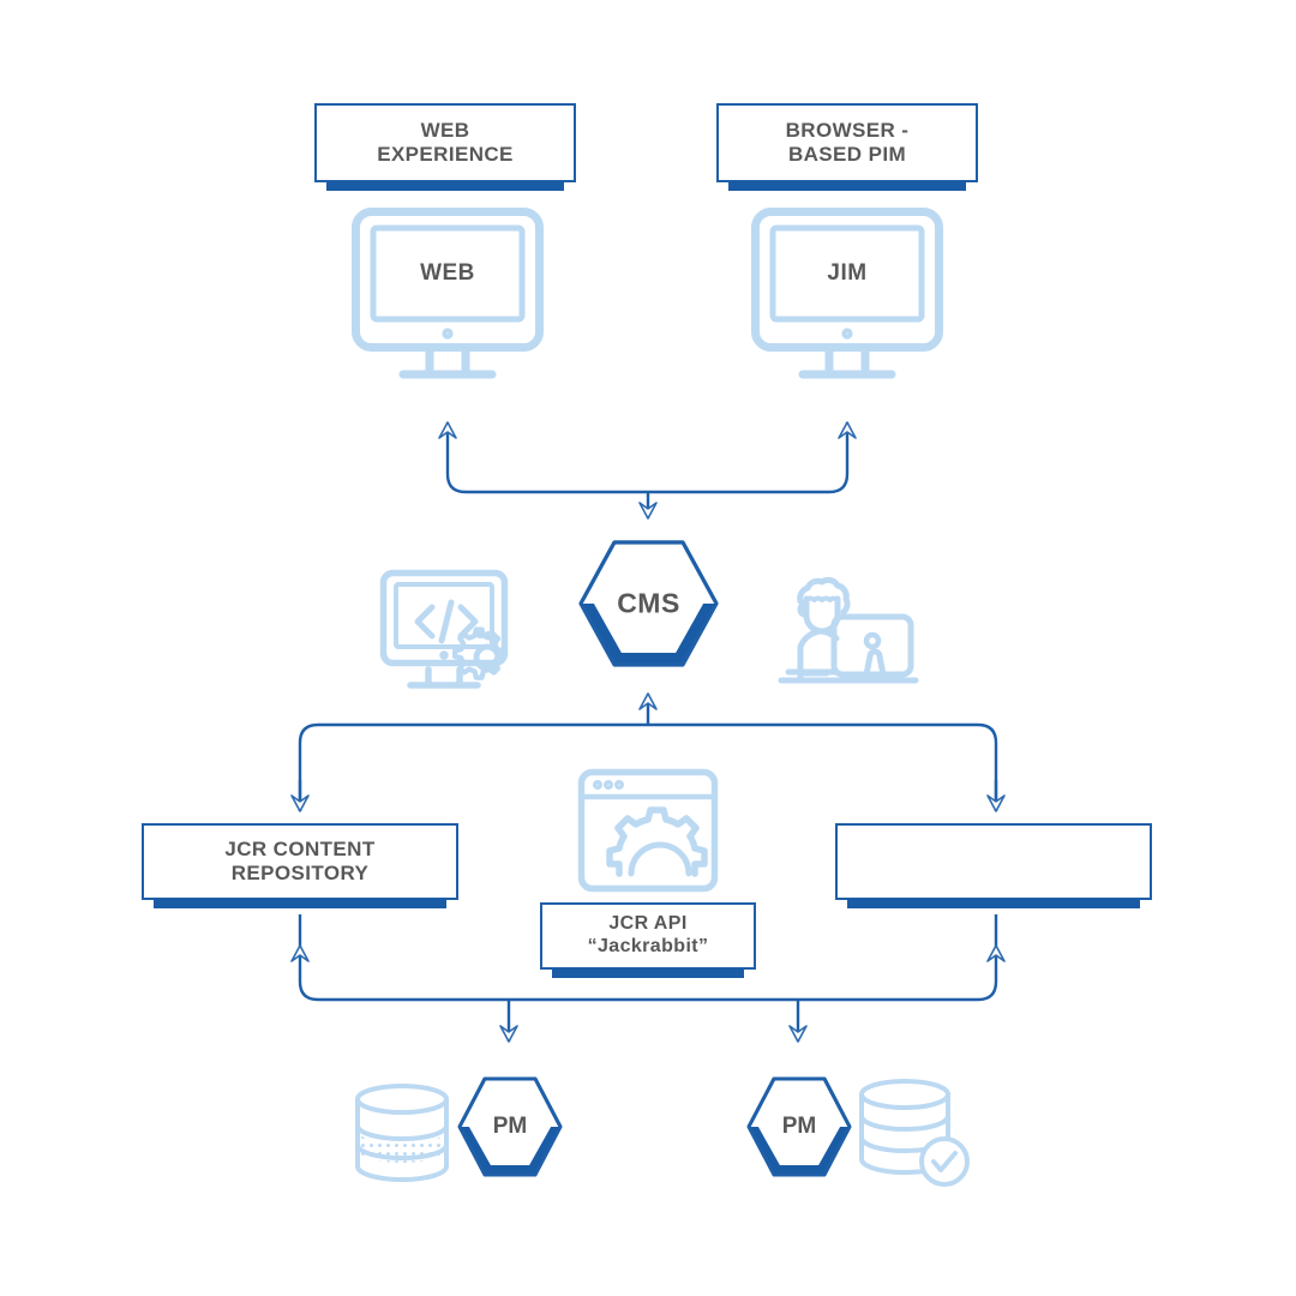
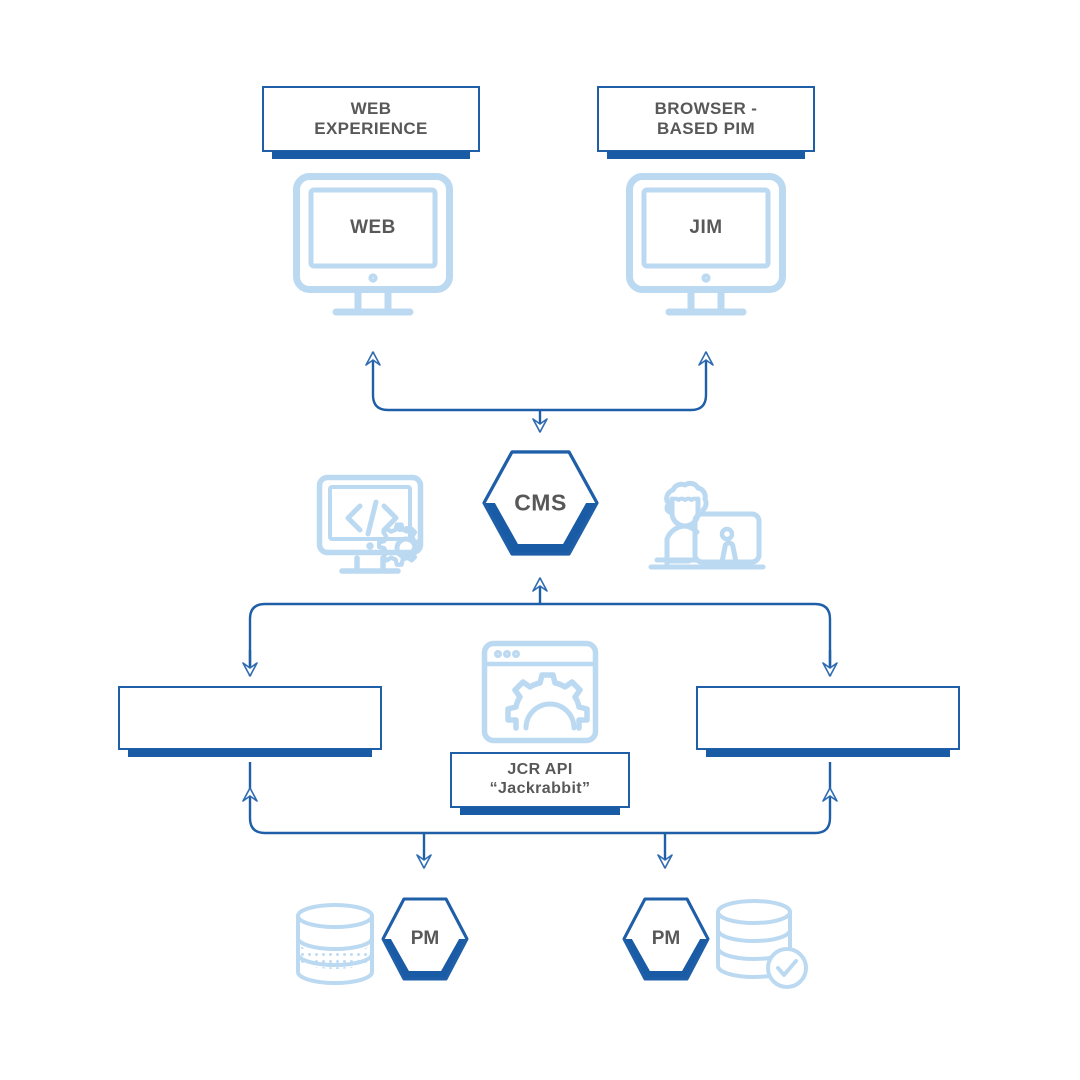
  WEB
  EXPERIENCE
  BROWSER -
  BASED PIM
  WEB
  JIM
  CMS
- JCR CONTENT
- REPOSITORY
  JCR API
  “Jackrabbit”
  PM
  PM
